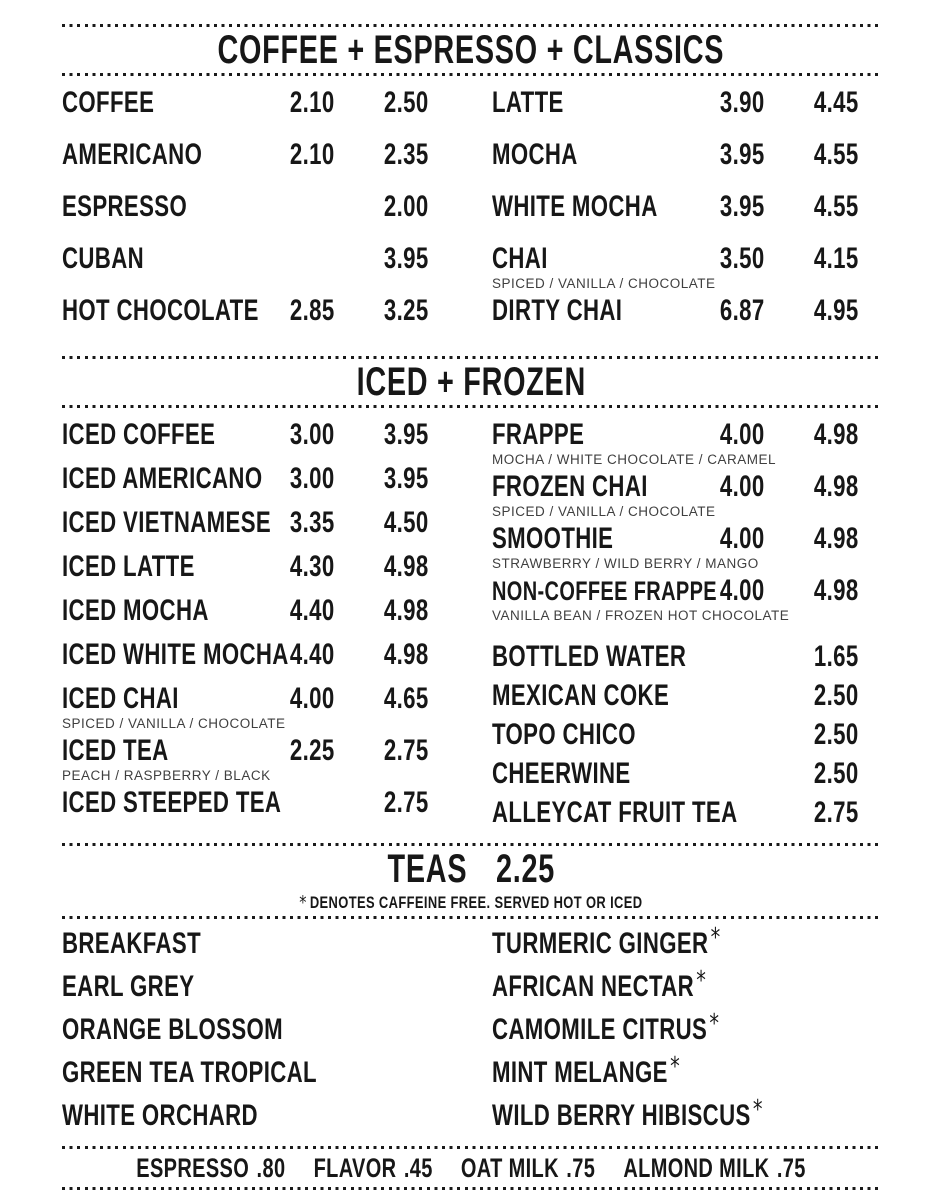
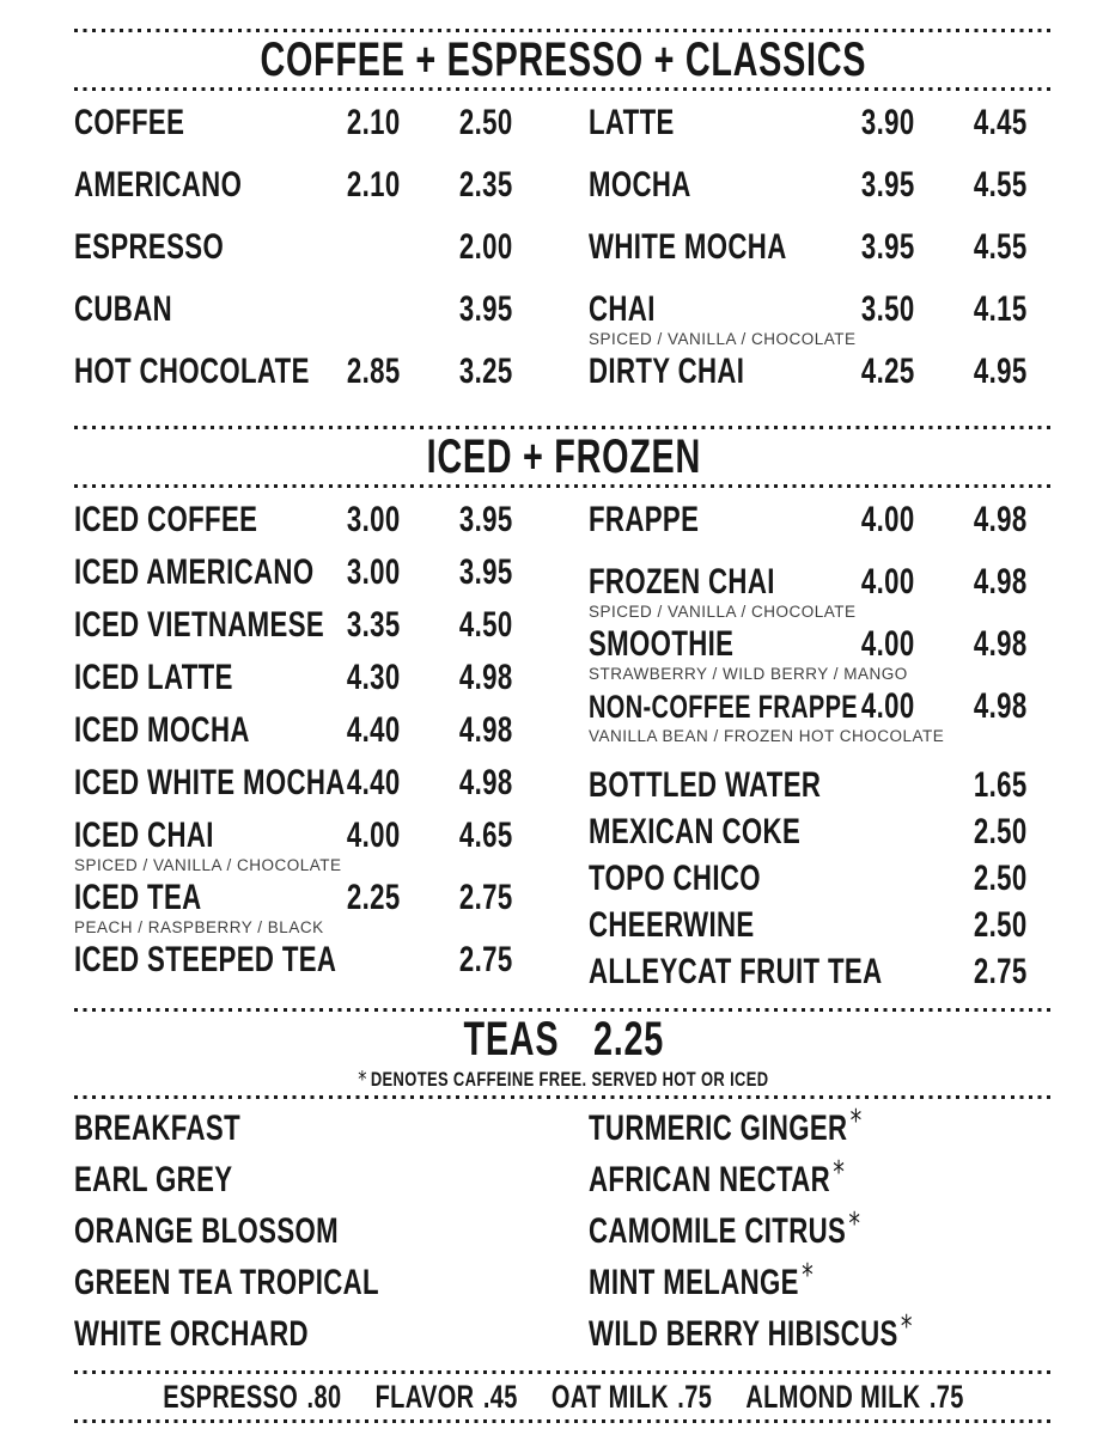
  COFFEE + ESPRESSO + CLASSICS
  COFFEE
  2.10
  2.50
  AMERICANO
  2.10
  2.35
  ESPRESSO
  2.00
  CUBAN
  3.95
  HOT CHOCOLATE
  2.85
  3.25
  LATTE
  3.90
  4.45
  MOCHA
  3.95
  4.55
  WHITE MOCHA
  3.95
  4.55
  CHAI
  3.50
  4.15
  SPICED / VANILLA / CHOCOLATE
  DIRTY CHAI
- 6.87
+ 4.25
  4.95
  ICED + FROZEN
  ICED COFFEE
  3.00
  3.95
  ICED AMERICANO
  3.00
  3.95
  ICED VIETNAMESE
  3.35
  4.50
  ICED LATTE
  4.30
  4.98
  ICED MOCHA
  4.40
  4.98
  ICED WHITE MOCHA
  4.40
  4.98
  ICED CHAI
  4.00
  4.65
  SPICED / VANILLA / CHOCOLATE
  ICED TEA
  2.25
  2.75
  PEACH / RASPBERRY / BLACK
  ICED STEEPED TEA
  2.75
  FRAPPE
  4.00
  4.98
- MOCHA / WHITE CHOCOLATE / CARAMEL
  FROZEN CHAI
  4.00
  4.98
  SPICED / VANILLA / CHOCOLATE
  SMOOTHIE
  4.00
  4.98
  STRAWBERRY / WILD BERRY / MANGO
  NON-COFFEE FRAPPE
  4.00
  4.98
  VANILLA BEAN / FROZEN HOT CHOCOLATE
  BOTTLED WATER
  1.65
  MEXICAN COKE
  2.50
  TOPO CHICO
  2.50
  CHEERWINE
  2.50
  ALLEYCAT FRUIT TEA
  2.75
  TEAS 2.25
  * DENOTES CAFFEINE FREE. SERVED HOT OR ICED
  BREAKFAST
  EARL GREY
  ORANGE BLOSSOM
  GREEN TEA TROPICAL
  WHITE ORCHARD
  TURMERIC GINGER*
  AFRICAN NECTAR*
  CAMOMILE CITRUS*
  MINT MELANGE*
  WILD BERRY HIBISCUS*
  ESPRESSO .80
  FLAVOR .45
  OAT MILK .75
  ALMOND MILK .75
